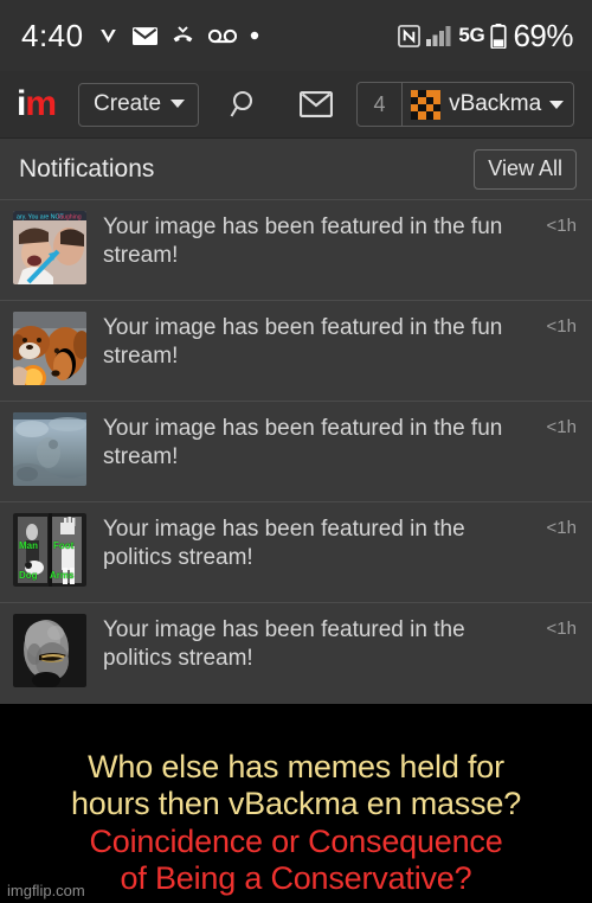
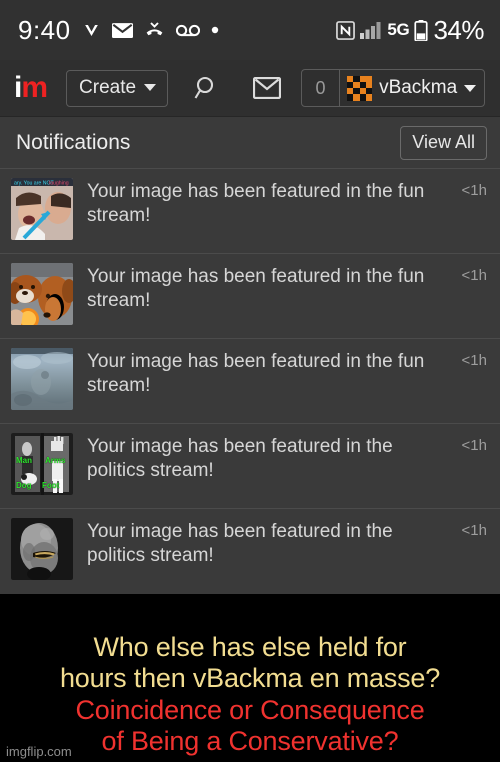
- 4:40
+ 9:40
  5G
- 69%
+ 34%
  im
  Create
- 4
+ 0
  vBackma
  Notifications
  View All
  Your image has been featured in the fun stream!
  <1h
  Your image has been featured in the fun stream!
  <1h
  Your image has been featured in the fun stream!
  <1h
  Man
- Foot
+ Arms
  Dog
- Arms
+ Foot
  Your image has been featured in the politics stream!
  <1h
  Your image has been featured in the politics stream!
  <1h
- Who else has memes held for
+ Who else has else held for
  hours then vBackma en masse?
  Coincidence or Consequence
  of Being a Conservative?
  imgflip.com
